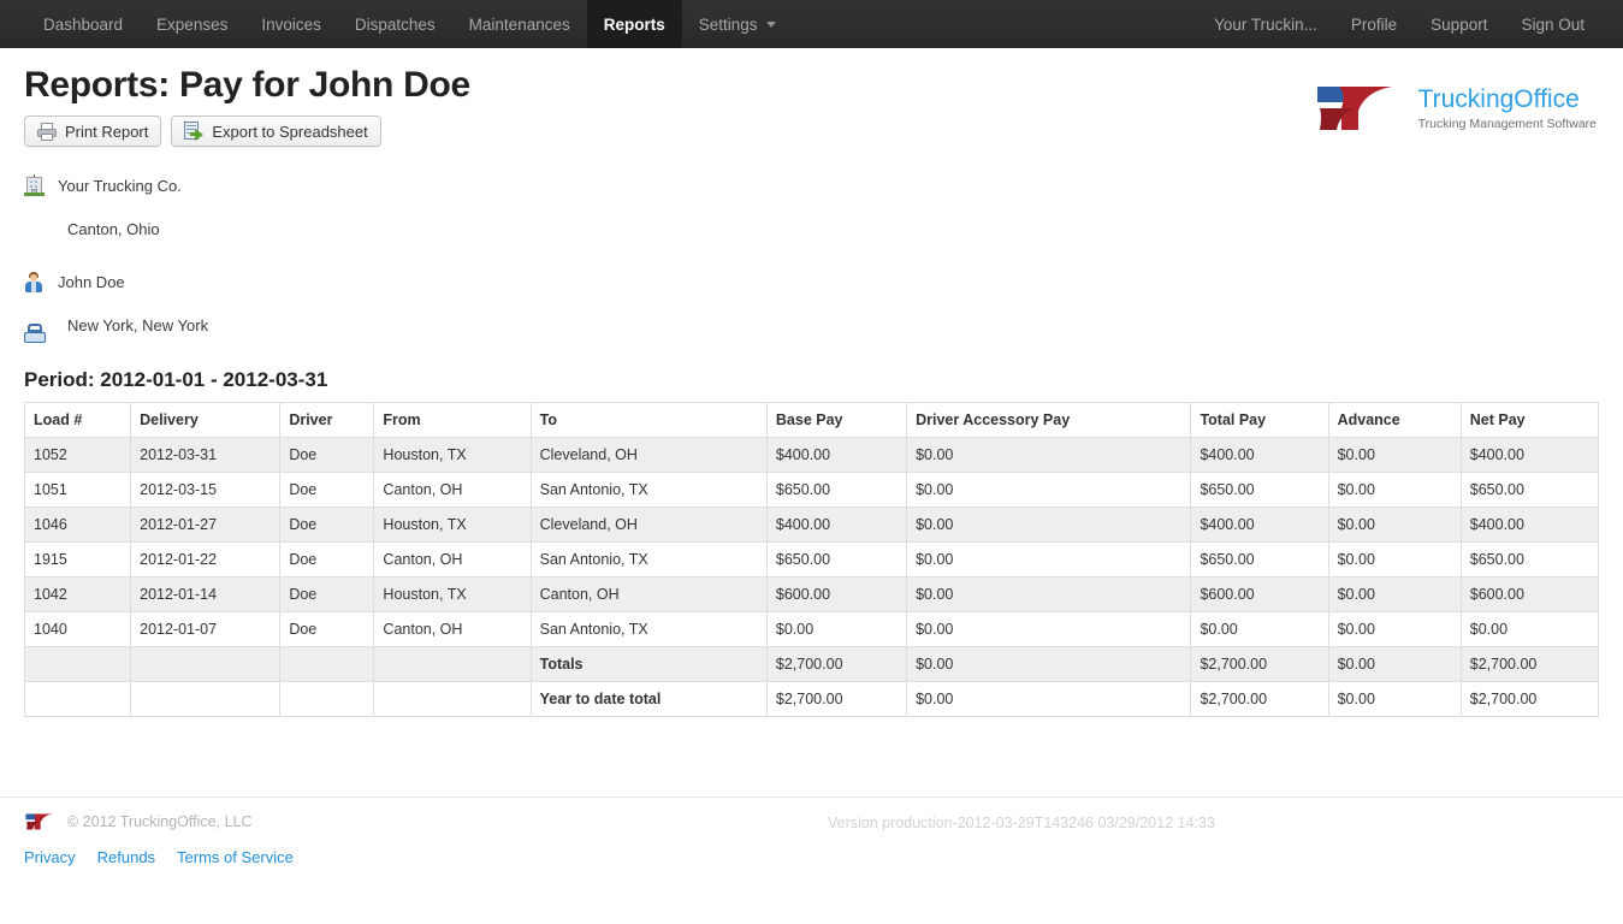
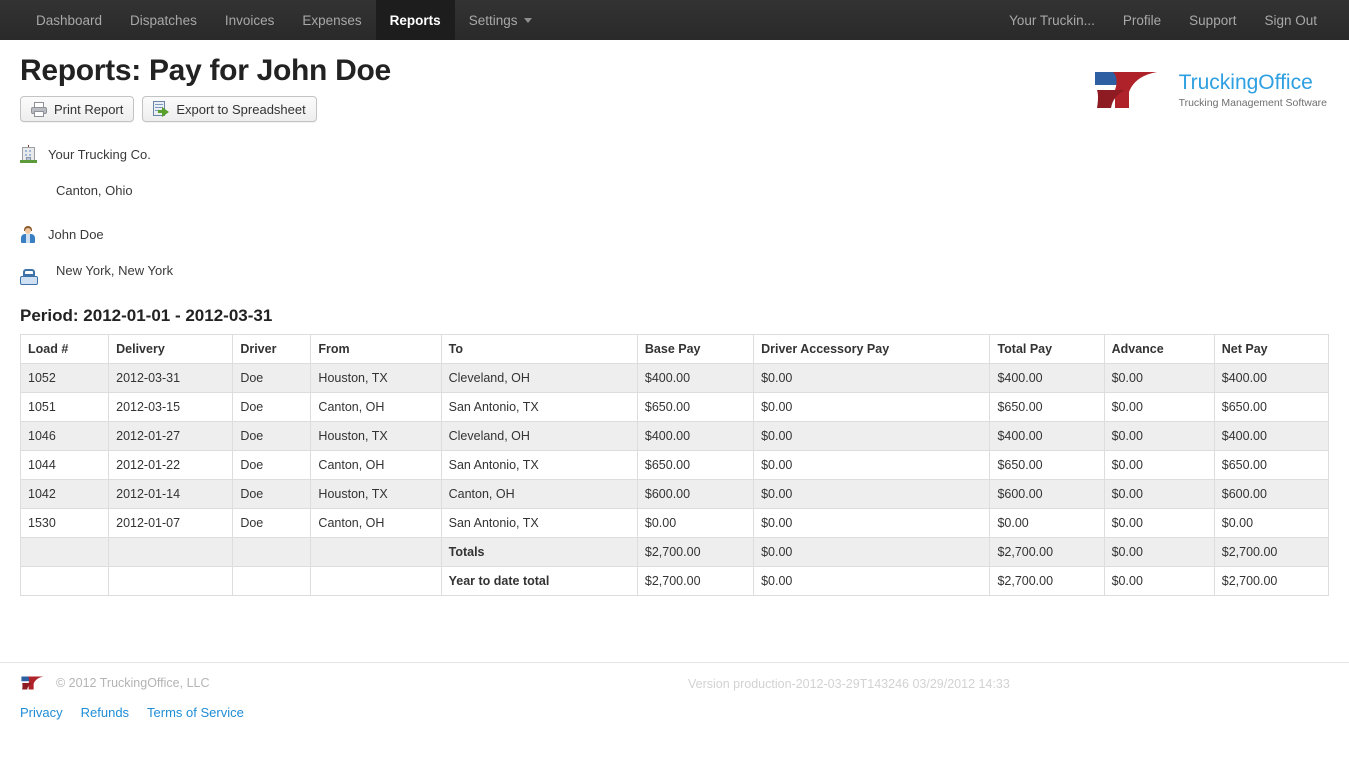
  Dashboard
- Expenses
+ Dispatches
  Invoices
- Dispatches
+ Expenses
- Maintenances
  Reports
  Settings
  Your Truckin...
  Profile
  Support
  Sign Out
  Reports: Pay for John Doe
  Print Report
  Export to Spreadsheet
  TruckingOffice
  Trucking Management Software
  Your Trucking Co.
  Canton, Ohio
  John Doe
  New York, New York
  Period: 2012-01-01 - 2012-03-31
  Load #	Delivery	Driver	From	To	Base Pay	Driver Accessory Pay	Total Pay	Advance	Net Pay
  1052	2012-03-31	Doe	Houston, TX	Cleveland, OH	$400.00	$0.00	$400.00	$0.00	$400.00
  1051	2012-03-15	Doe	Canton, OH	San Antonio, TX	$650.00	$0.00	$650.00	$0.00	$650.00
  1046	2012-01-27	Doe	Houston, TX	Cleveland, OH	$400.00	$0.00	$400.00	$0.00	$400.00
- 1915	2012-01-22	Doe	Canton, OH	San Antonio, TX	$650.00	$0.00	$650.00	$0.00	$650.00
+ 1044	2012-01-22	Doe	Canton, OH	San Antonio, TX	$650.00	$0.00	$650.00	$0.00	$650.00
  1042	2012-01-14	Doe	Houston, TX	Canton, OH	$600.00	$0.00	$600.00	$0.00	$600.00
- 1040	2012-01-07	Doe	Canton, OH	San Antonio, TX	$0.00	$0.00	$0.00	$0.00	$0.00
+ 1530	2012-01-07	Doe	Canton, OH	San Antonio, TX	$0.00	$0.00	$0.00	$0.00	$0.00
  				Totals	$2,700.00	$0.00	$2,700.00	$0.00	$2,700.00
  				Year to date total	$2,700.00	$0.00	$2,700.00	$0.00	$2,700.00
  © 2012 TruckingOffice, LLC
  Version production-2012-03-29T143246 03/29/2012 14:33
  Privacy
  Refunds
  Terms of Service
